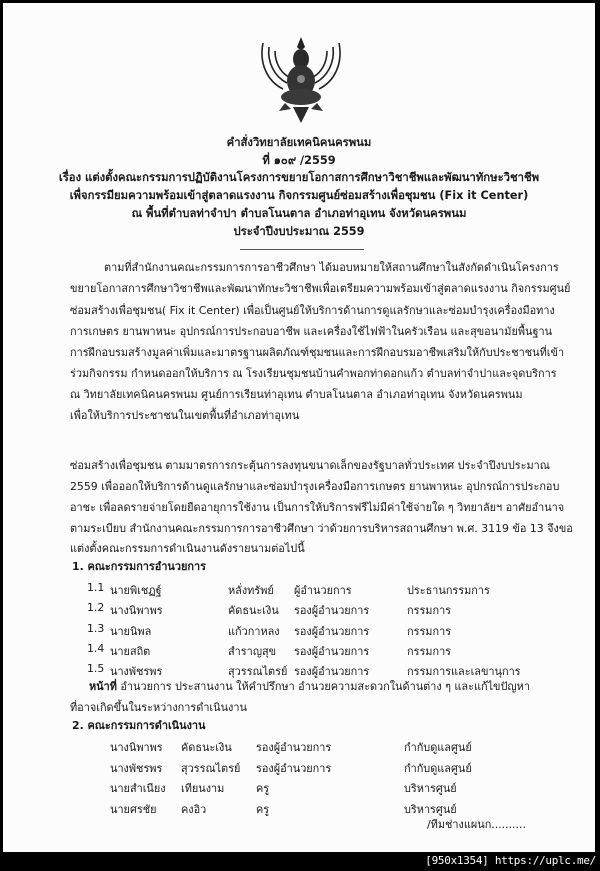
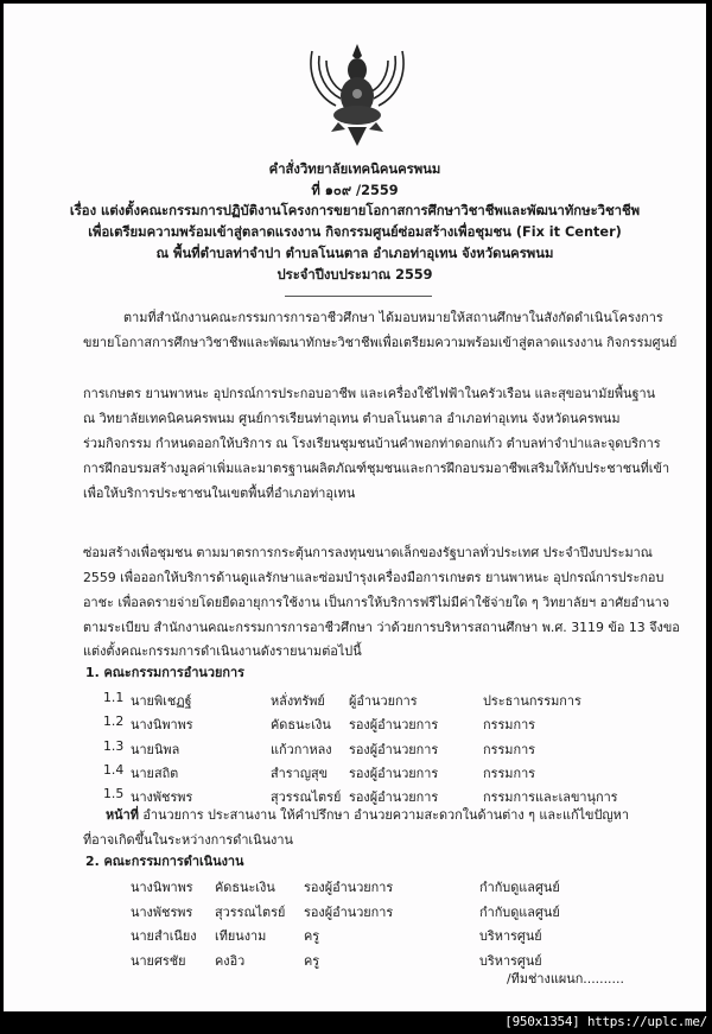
  คำสั่งวิทยาลัยเทคนิคนครพนม
  ที่ ๑๐๙ /2559
  เรื่อง แต่งตั้งคณะกรรมการปฏิบัติงานโครงการขยายโอกาสการศึกษาวิชาชีพและพัฒนาทักษะวิชาชีพ
- เพื่จกรรมียมความพร้อมเข้าสู่ตลาดแรงงาน กิจกรรมศูนย์ซ่อมสร้างเพื่อชุมชน (Fix it Center)
+ เพื่อเตรียมความพร้อมเข้าสู่ตลาดแรงงาน กิจกรรมศูนย์ซ่อมสร้างเพื่อชุมชน (Fix it Center)
  ณ พื้นที่ตำบลท่าจำปา ตำบลโนนตาล อำเภอท่าอุเทน จังหวัดนครพนม
  ประจำปีงบประมาณ 2559
  ตามที่สำนักงานคณะกรรมการการอาชีวศึกษา ได้มอบหมายให้สถานศึกษาในสังกัดดำเนินโครงการ
  ขยายโอกาสการศึกษาวิชาชีพและพัฒนาทักษะวิชาชีพเพื่อเตรียมความพร้อมเข้าสู่ตลาดแรงงาน กิจกรรมศูนย์
- ซ่อมสร้างเพื่อชุมชน( Fix it Center) เพื่อเป็นศูนย์ให้บริการด้านการดูแลรักษาและซ่อมบำรุงเครื่องมือทาง
  การเกษตร ยานพาหนะ อุปกรณ์การประกอบอาชีพ และเครื่องใช้ไฟฟ้าในครัวเรือน และสุขอนามัยพื้นฐาน
- การฝึกอบรมสร้างมูลค่าเพิ่มและมาตรฐานผลิตภัณฑ์ชุมชนและการฝึกอบรมอาชีพเสริมให้กับประชาชนที่เข้า
+ ณ วิทยาลัยเทคนิคนครพนม ศูนย์การเรียนท่าอุเทน ตำบลโนนตาล อำเภอท่าอุเทน จังหวัดนครพนม
  ร่วมกิจกรรม กำหนดออกให้บริการ ณ โรงเรียนชุมชนบ้านคำพอกท่าดอกแก้ว ตำบลท่าจำปาและจุดบริการ
- ณ วิทยาลัยเทคนิคนครพนม ศูนย์การเรียนท่าอุเทน ตำบลโนนตาล อำเภอท่าอุเทน จังหวัดนครพนม
+ การฝึกอบรมสร้างมูลค่าเพิ่มและมาตรฐานผลิตภัณฑ์ชุมชนและการฝึกอบรมอาชีพเสริมให้กับประชาชนที่เข้า
  เพื่อให้บริการประชาชนในเขตพื้นที่อำเภอท่าอุเทน
  ซ่อมสร้างเพื่อชุมชน ตามมาตรการกระตุ้นการลงทุนขนาดเล็กของรัฐบาลทั่วประเทศ ประจำปีงบประมาณ
  2559 เพื่อออกให้บริการด้านดูแลรักษาและซ่อมบำรุงเครื่องมือการเกษตร ยานพาหนะ อุปกรณ์การประกอบ
  อาชะ เพื่อลดรายจ่ายโดยยืดอายุการใช้งาน เป็นการให้บริการฟรีไม่มีค่าใช้จ่ายใด ๆ วิทยาลัยฯ อาศัยอำนาจ
  ตามระเบียบ สำนักงานคณะกรรมการการอาชีวศึกษา ว่าด้วยการบริหารสถานศึกษา พ.ศ. 3119 ข้อ 13 จึงขอ
  แต่งตั้งคณะกรรมการดำเนินงานดังรายนามต่อไปนี้
  1. คณะกรรมการอำนวยการ
  1.1
  นายพิเชฏฐ์
  หลั่งทรัพย์
  ผู้อำนวยการ
  ประธานกรรมการ
  1.2
  นางนิพาพร
  คัดธนะเงิน
  รองผู้อำนวยการ
  กรรมการ
  1.3
  นายนิพล
  แก้วกาหลง
  รองผู้อำนวยการ
  กรรมการ
  1.4
  นายสถิต
  สำราญสุข
  รองผู้อำนวยการ
  กรรมการ
  1.5
  นางพัชรพร
  สุวรรณไตรย์
  รองผู้อำนวยการ
  กรรมการและเลขานุการ
  หน้าที่ อำนวยการ ประสานงาน ให้คำปรึกษา อำนวยความสะดวกในด้านต่าง ๆ และแก้ไขปัญหา
  ที่อาจเกิดขึ้นในระหว่างการดำเนินงาน
  2. คณะกรรมการดำเนินงาน
  นางนิพาพร
  คัดธนะเงิน
  รองผู้อำนวยการ
  กำกับดูแลศูนย์
  นางพัชรพร
  สุวรรณไตรย์
  รองผู้อำนวยการ
  กำกับดูแลศูนย์
  นายสำเนียง
  เทียนงาม
  ครู
  บริหารศูนย์
  นายศรชัย
  คงอิว
  ครู
  บริหารศูนย์
  /ทีมช่างแผนก..........
  [950x1354] https://uplc.me/
